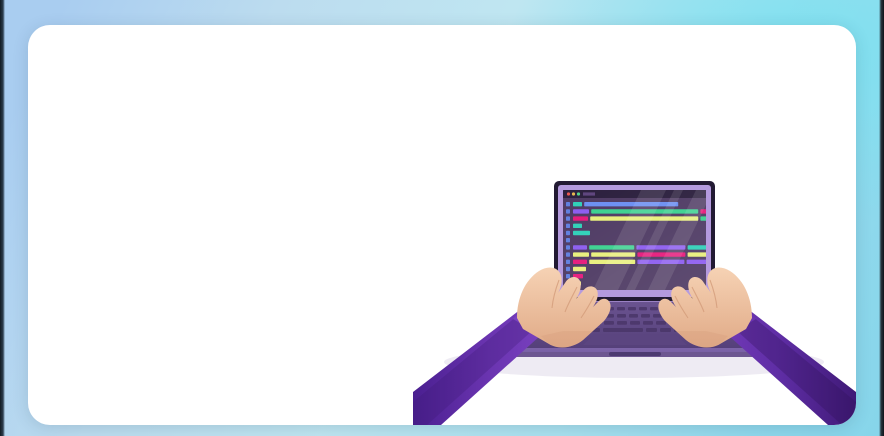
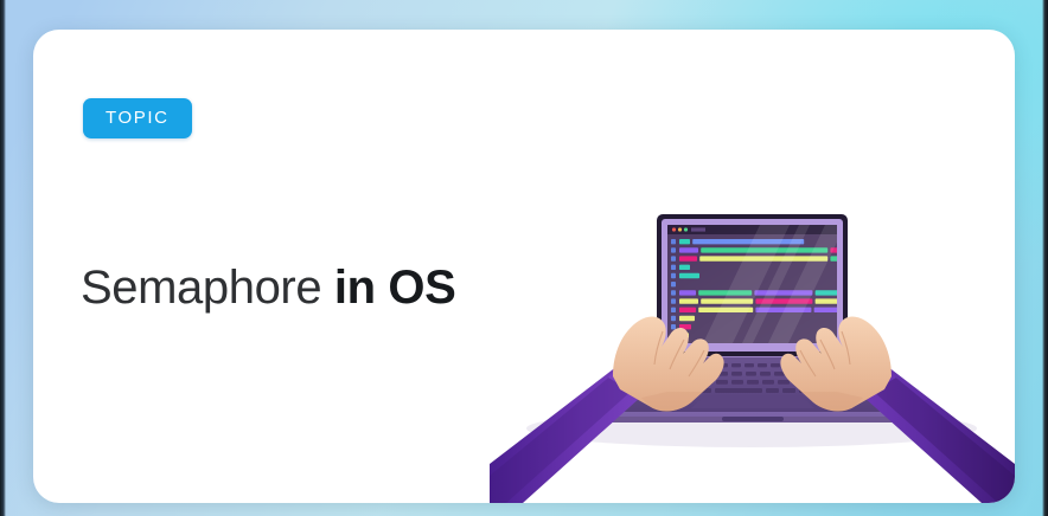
+ TOPIC
+ Semaphore in OS
